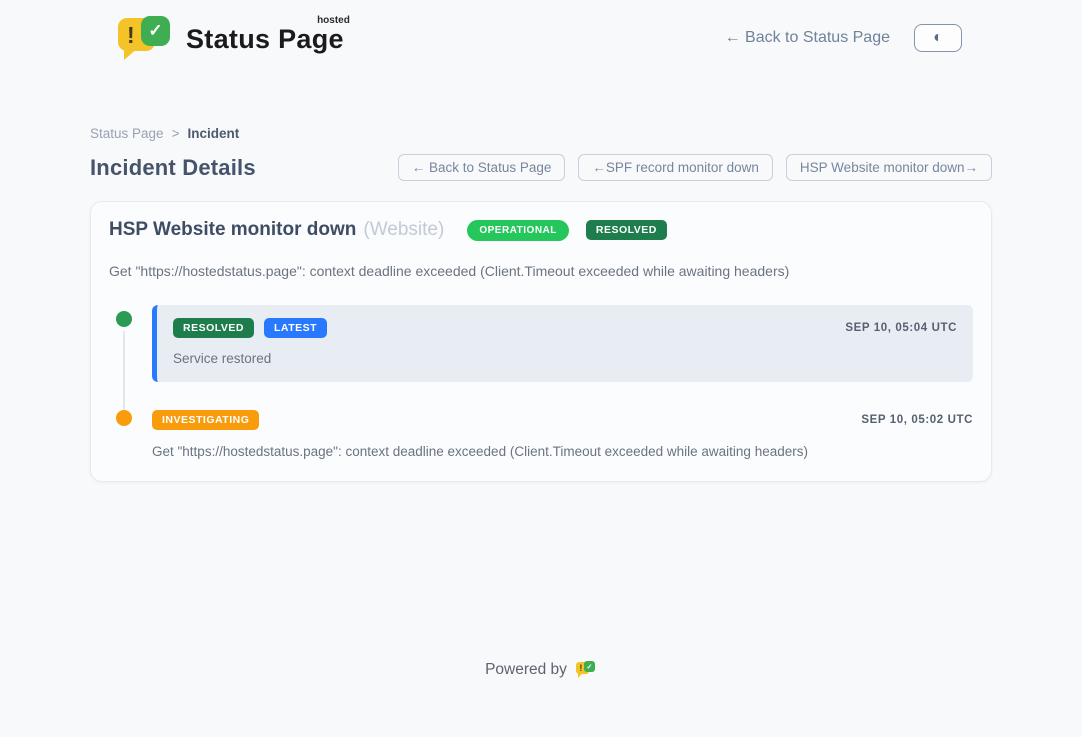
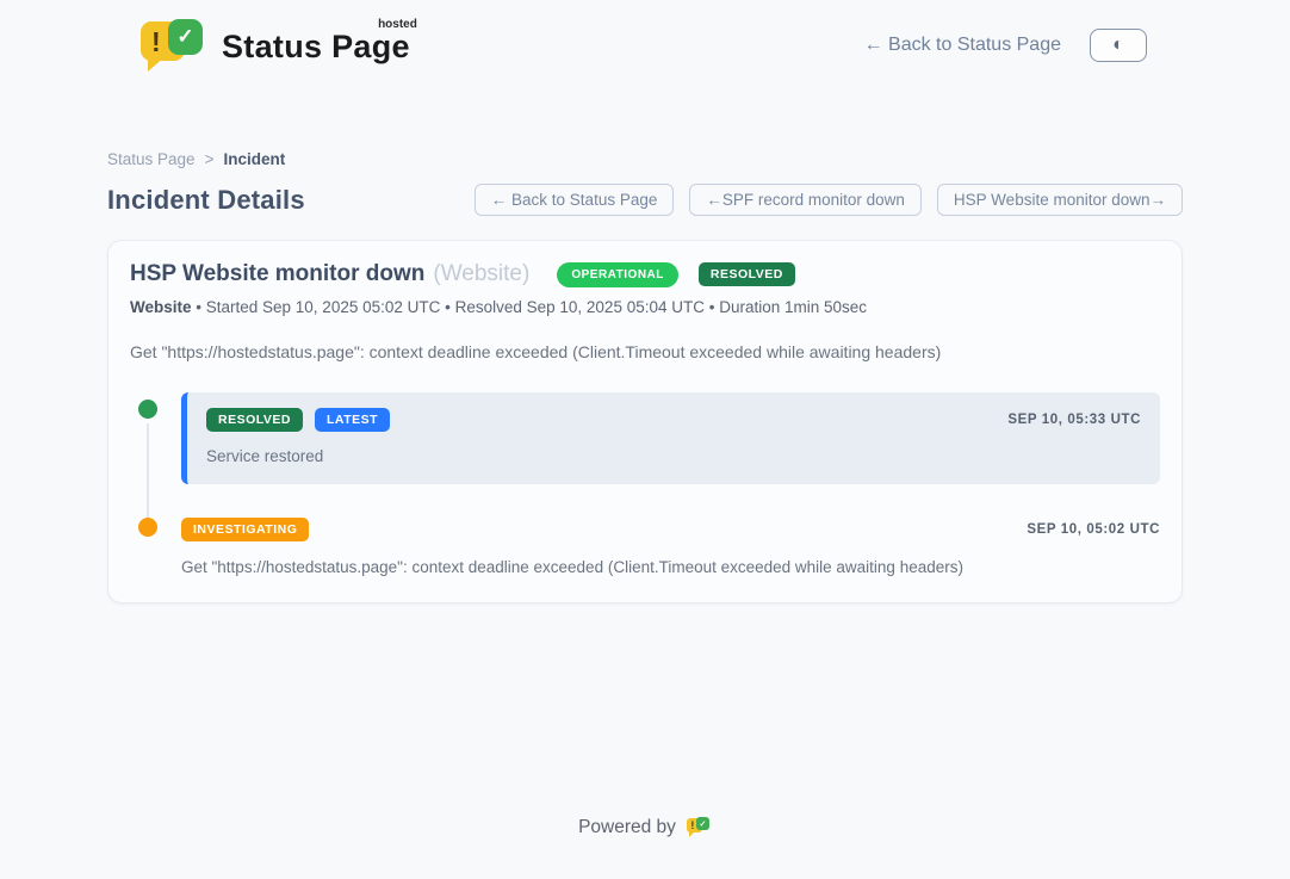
  !
  ✓
  Status Page
  hosted
  ← Back to Status Page
  ◐
  Status Page
  >
  Incident
  Incident Details
  ← Back to Status Page
  ←SPF record monitor down
  HSP Website monitor down→
  HSP Website monitor down
  (Website)
  OPERATIONAL
  RESOLVED
+ Website • Started Sep 10, 2025 05:02 UTC • Resolved Sep 10, 2025 05:04 UTC • Duration 1min 50sec
  Get "https://hostedstatus.page": context deadline exceeded (Client.Timeout exceeded while awaiting headers)
  RESOLVED
  LATEST
- SEP 10, 05:04 UTC
+ SEP 10, 05:33 UTC
  Service restored
  INVESTIGATING
  SEP 10, 05:02 UTC
  Get "https://hostedstatus.page": context deadline exceeded (Client.Timeout exceeded while awaiting headers)
  Powered by
  !
